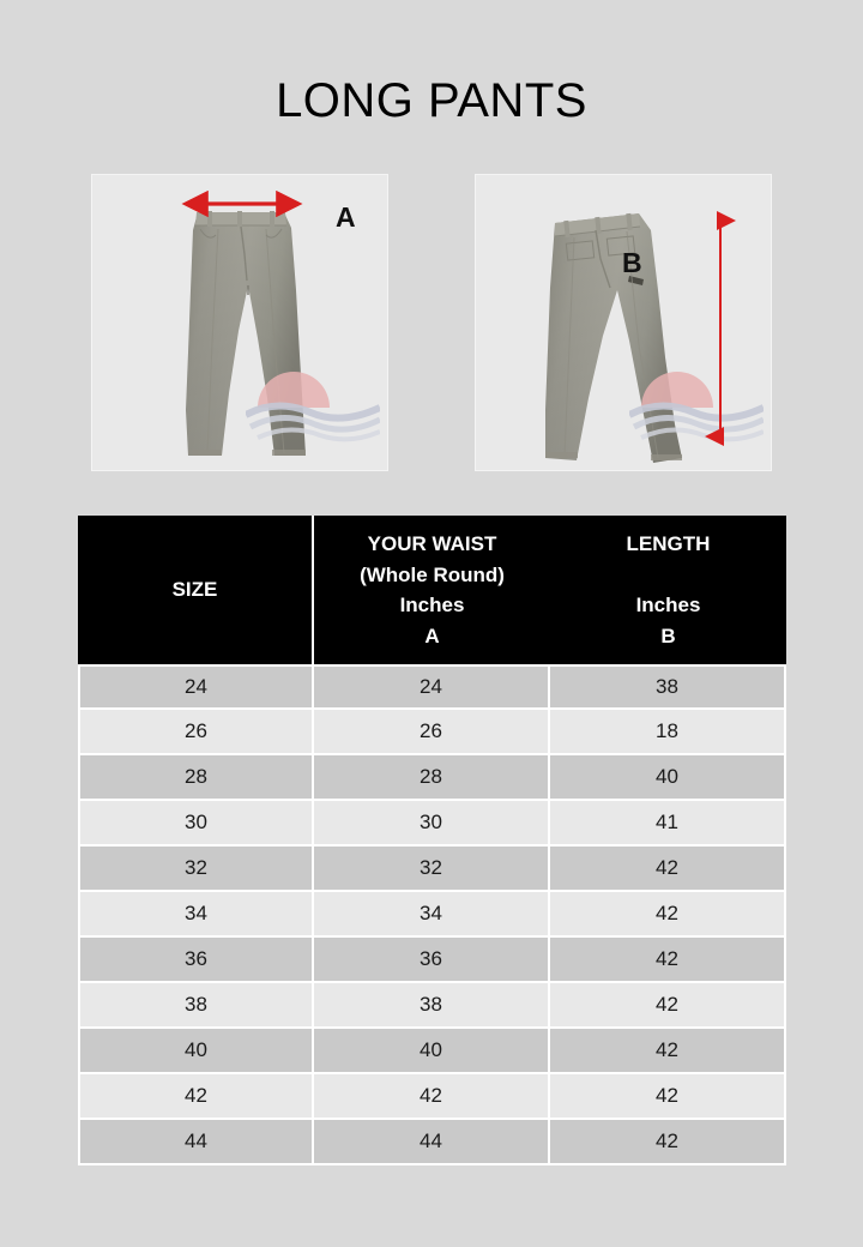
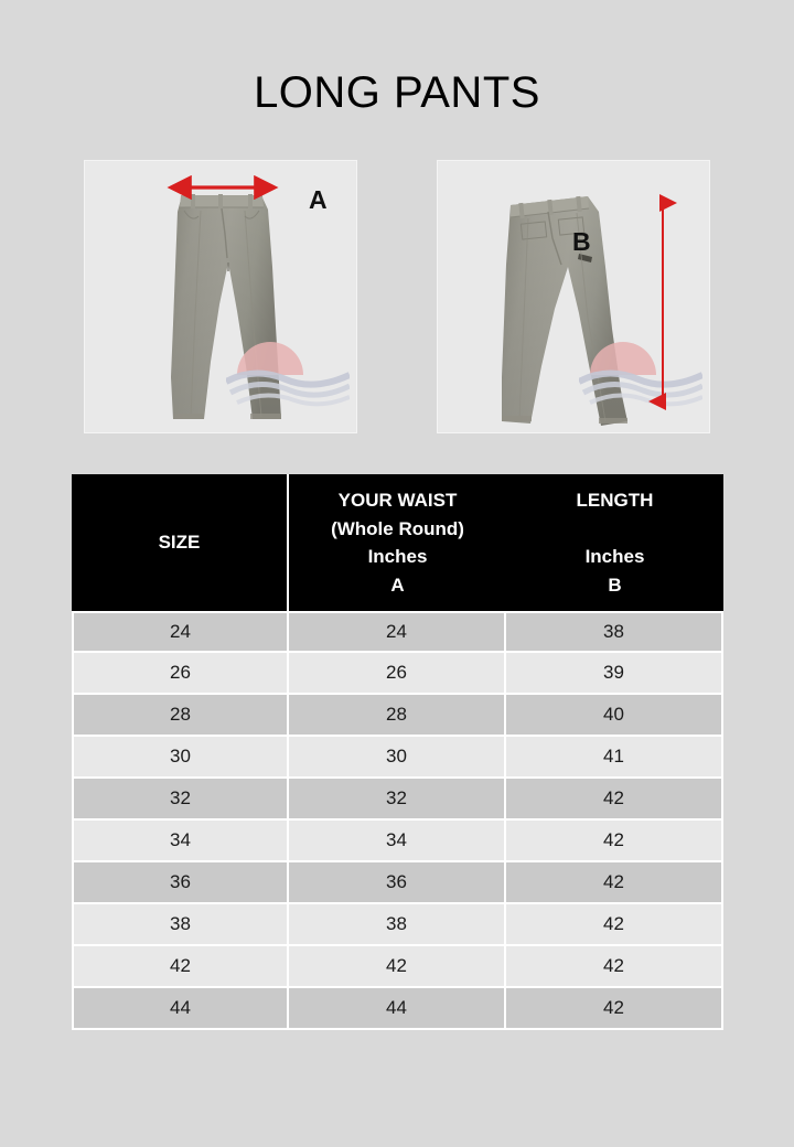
  LONG PANTS
  A
  B
  SIZE	YOUR WAIST (Whole Round) Inches A	LENGTH Inches B
  24	24	38
- 26	26	18
+ 26	26	39
  28	28	40
  30	30	41
  32	32	42
  34	34	42
  36	36	42
  38	38	42
- 40	40	42
  42	42	42
  44	44	42
